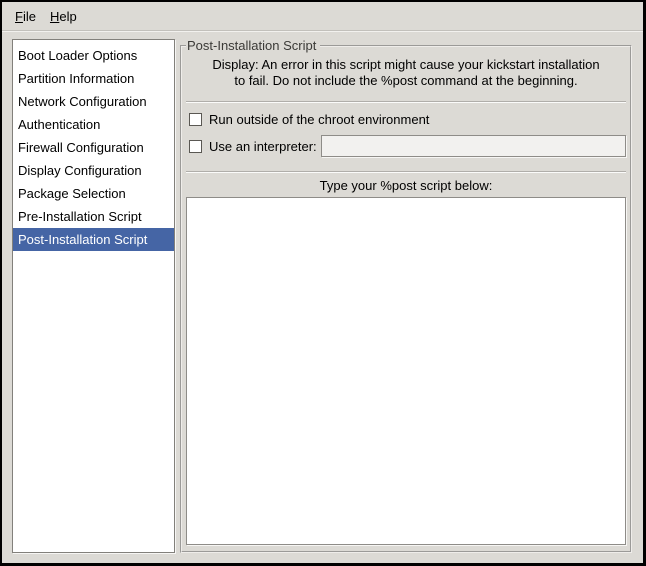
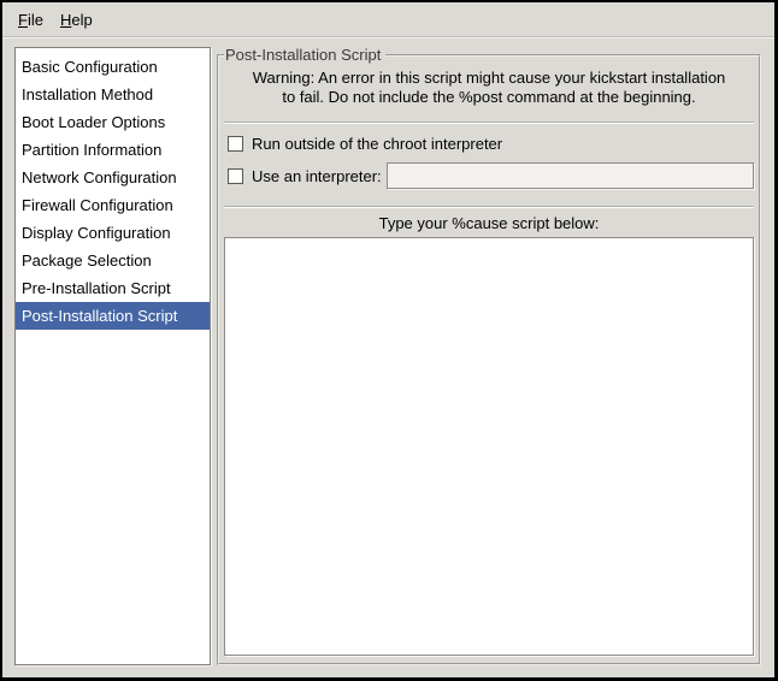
  File
  Help
+ Basic Configuration
+ Installation Method
  Boot Loader Options
  Partition Information
  Network Configuration
- Authentication
  Firewall Configuration
  Display Configuration
  Package Selection
  Pre-Installation Script
  Post-Installation Script
  Post-Installation Script
- Display: An error in this script might cause your kickstart installation
+ Warning: An error in this script might cause your kickstart installation
  to fail. Do not include the %post command at the beginning.
- Run outside of the chroot environment
+ Run outside of the chroot interpreter
  Use an interpreter:
- Type your %post script below:
+ Type your %cause script below:
